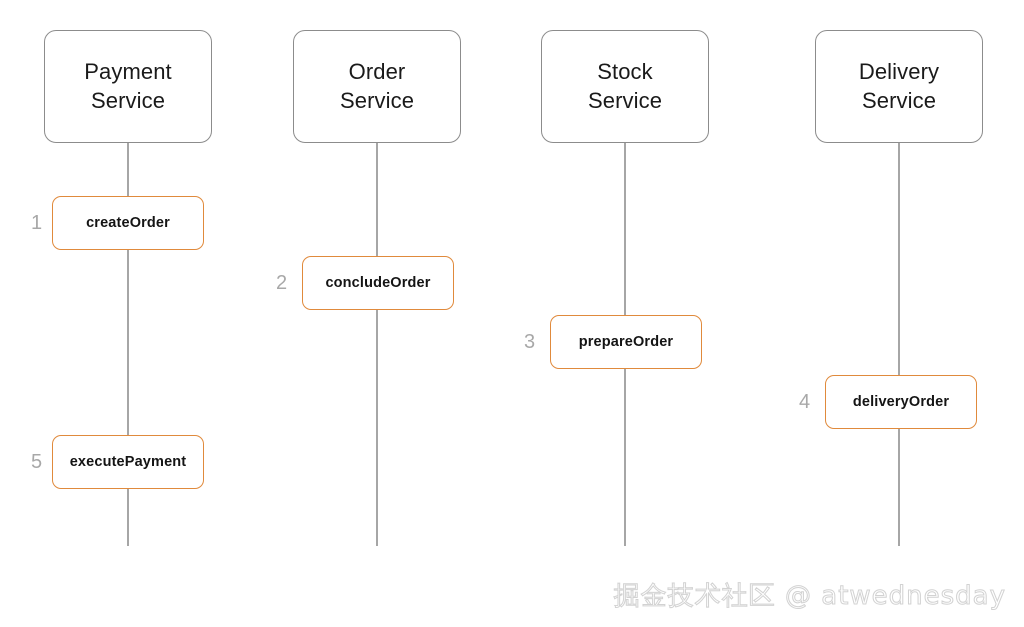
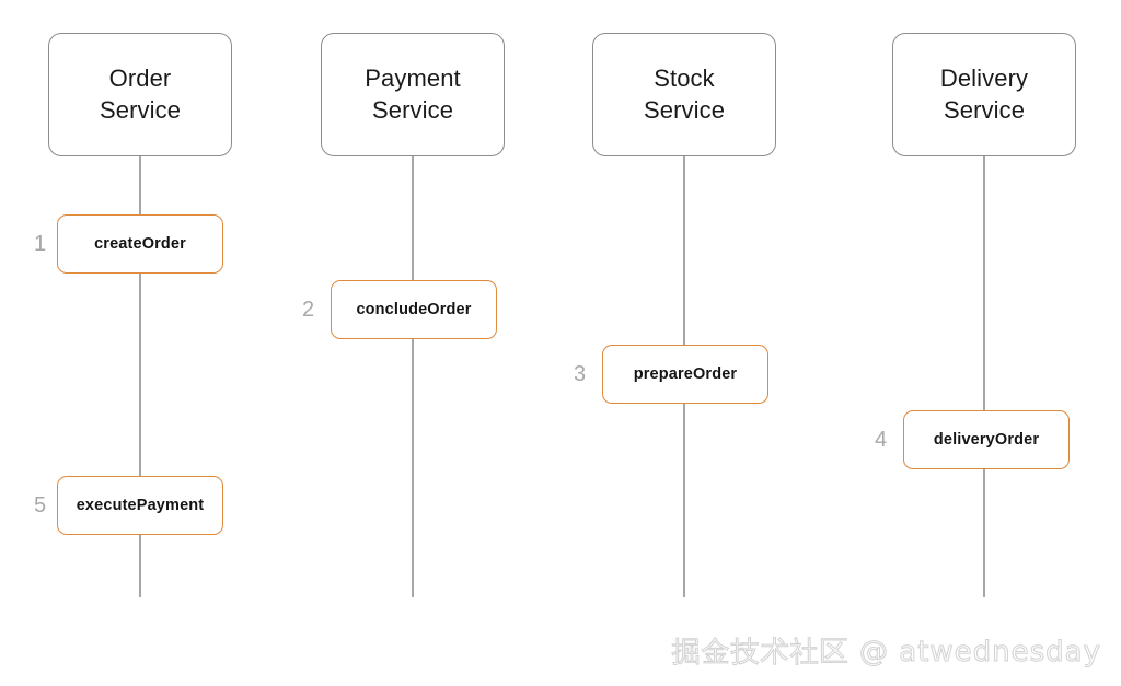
- Payment
+ Order
  Service
- Order
+ Payment
  Service
  Stock
  Service
  Delivery
  Service
  1
  createOrder
  2
  concludeOrder
  3
  prepareOrder
  4
  deliveryOrder
  5
  executePayment
  掘金技术社区 @ atwednesday
